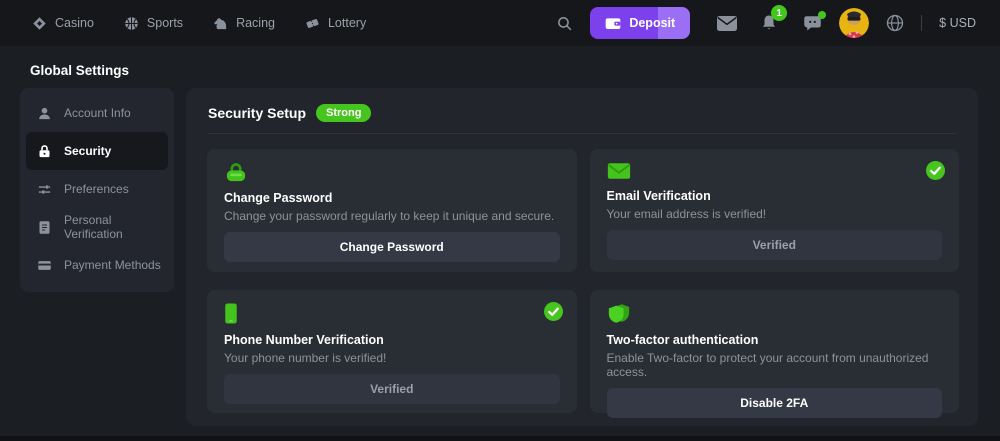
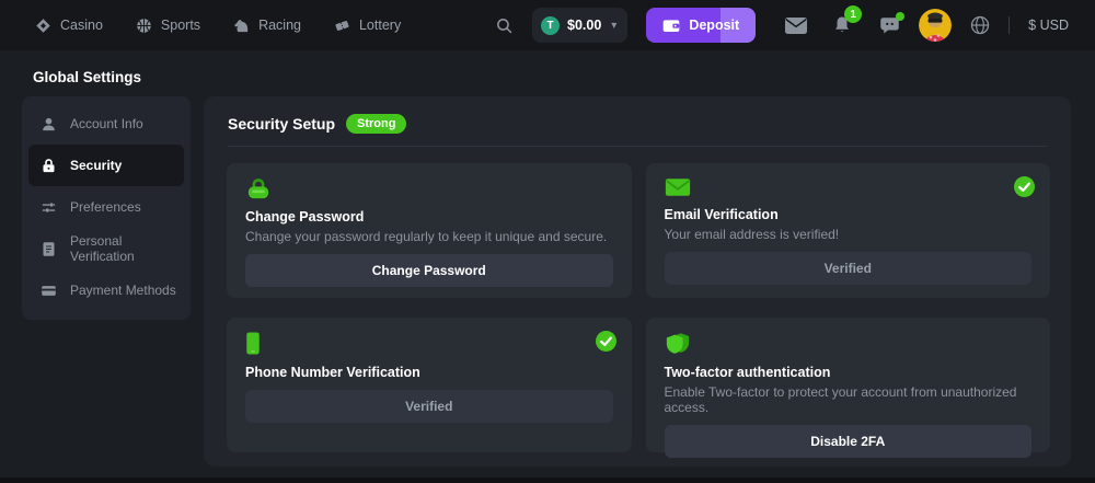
  Casino
  Sports
  Racing
  Lottery
+ T
+ $0.00
+ ▾
  Deposit
  1
  $ USD
  Global Settings
  Account Info
  Security
  Preferences
  Personal Verification
  Payment Methods
  Security Setup
  Strong
  Change Password
  Change your password regularly to keep it unique and secure.
  Change Password
  Email Verification
  Your email address is verified!
  Verified
  Phone Number Verification
- Your phone number is verified!
  Verified
  Two-factor authentication
  Enable Two-factor to protect your account from unauthorized access.
  Disable 2FA
